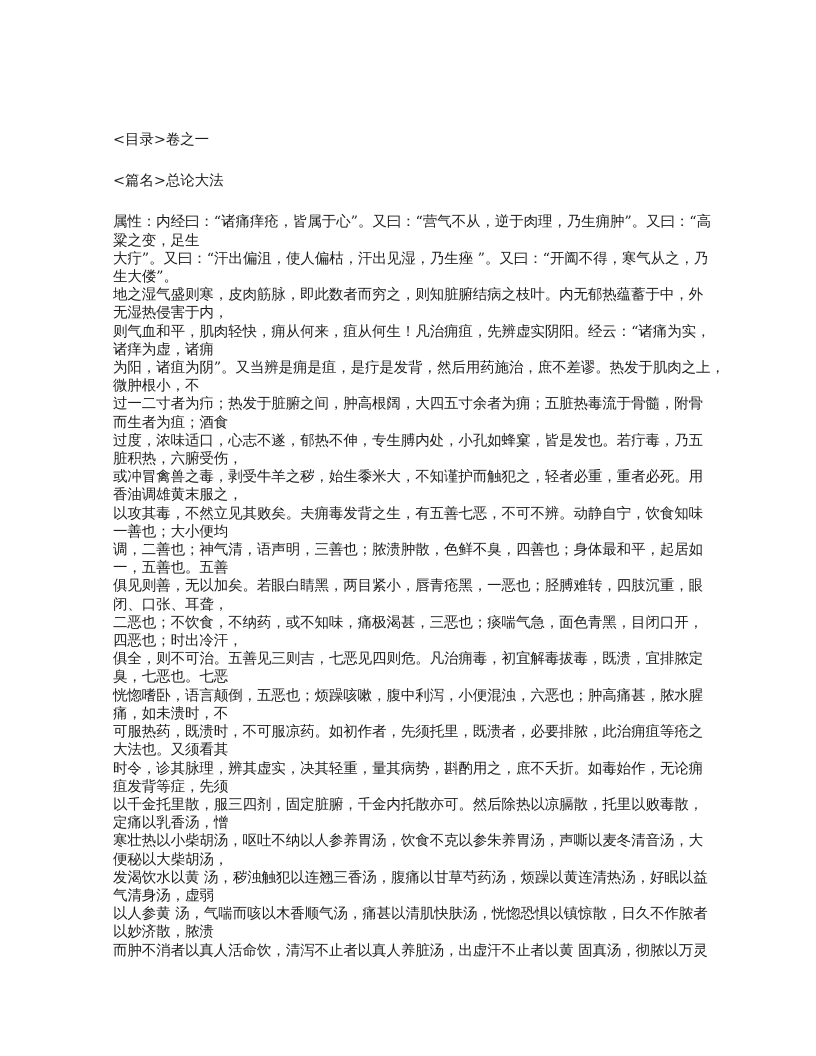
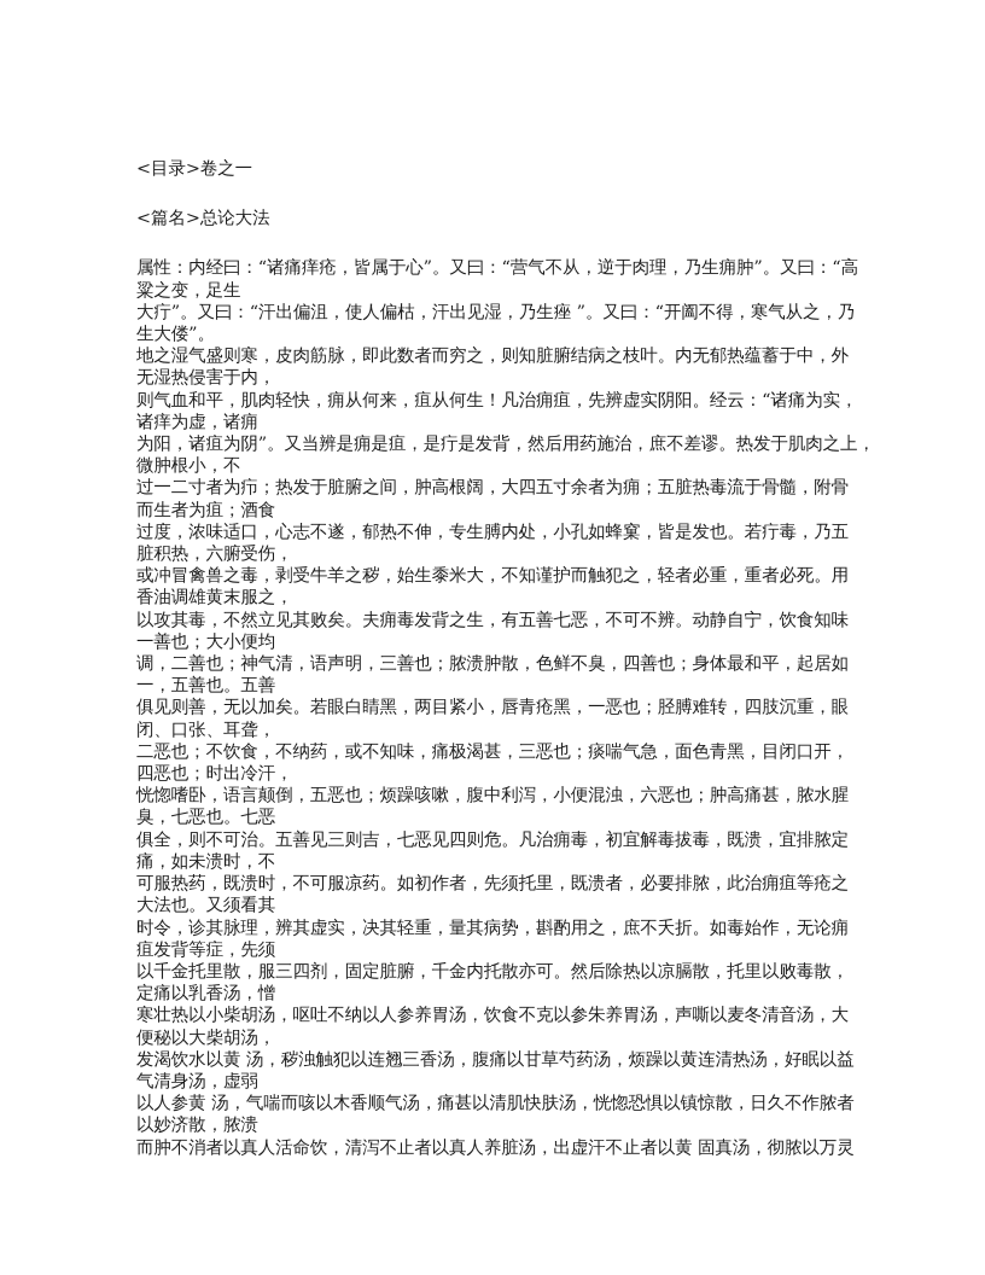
  <目录>卷之一
  <篇名>总论大法
  属性：内经曰：“诸痛痒疮，皆属于心”。又曰：“营气不从，逆于肉理，乃生痈肿”。又曰：“高
  粱之变，足生
  大疔”。又曰：“汗出偏沮，使人偏枯，汗出见湿，乃生痤 ”。又曰：“开阖不得，寒气从之，乃
  生大偻”。
  地之湿气盛则寒，皮肉筋脉，即此数者而穷之，则知脏腑结病之枝叶。内无郁热蕴蓄于中，外
  无湿热侵害于内，
  则气血和平，肌肉轻快，痈从何来，疽从何生！凡治痈疽，先辨虚实阴阳。经云：“诸痛为实，
  诸痒为虚，诸痈
  为阳，诸疽为阴”。又当辨是痈是疽，是疔是发背，然后用药施治，庶不差谬。热发于肌肉之上，
  微肿根小，不
  过一二寸者为疖；热发于脏腑之间，肿高根阔，大四五寸余者为痈；五脏热毒流于骨髓，附骨
  而生者为疽；酒食
  过度，浓味适口，心志不遂，郁热不伸，专生膊内处，小孔如蜂窠，皆是发也。若疔毒，乃五
  脏积热，六腑受伤，
  或冲冒禽兽之毒，剥受牛羊之秽，始生黍米大，不知谨护而触犯之，轻者必重，重者必死。用
  香油调雄黄末服之，
  以攻其毒，不然立见其败矣。夫痈毒发背之生，有五善七恶，不可不辨。动静自宁，饮食知味
  一善也；大小便均
  调，二善也；神气清，语声明，三善也；脓溃肿散，色鲜不臭，四善也；身体最和平，起居如
  一，五善也。五善
  俱见则善，无以加矣。若眼白睛黑，两目紧小，唇青疮黑，一恶也；胫膊难转，四肢沉重，眼
  闭、口张、耳聋，
  二恶也；不饮食，不纳药，或不知味，痛极渴甚，三恶也；痰喘气急，面色青黑，目闭口开，
  四恶也；时出冷汗，
- 俱全，则不可治。五善见三则吉，七恶见四则危。凡治痈毒，初宜解毒拔毒，既溃，宜排脓定
+ 恍惚嗜卧，语言颠倒，五恶也；烦躁咳嗽，腹中利泻，小便混浊，六恶也；肿高痛甚，脓水腥
  臭，七恶也。七恶
- 恍惚嗜卧，语言颠倒，五恶也；烦躁咳嗽，腹中利泻，小便混浊，六恶也；肿高痛甚，脓水腥
+ 俱全，则不可治。五善见三则吉，七恶见四则危。凡治痈毒，初宜解毒拔毒，既溃，宜排脓定
  痛，如未溃时，不
  可服热药，既溃时，不可服凉药。如初作者，先须托里，既溃者，必要排脓，此治痈疽等疮之
  大法也。又须看其
  时令，诊其脉理，辨其虚实，决其轻重，量其病势，斟酌用之，庶不夭折。如毒始作，无论痈
  疽发背等症，先须
  以千金托里散，服三四剂，固定脏腑，千金内托散亦可。然后除热以凉膈散，托里以败毒散，
  定痛以乳香汤，憎
  寒壮热以小柴胡汤，呕吐不纳以人参养胃汤，饮食不克以参朱养胃汤，声嘶以麦冬清音汤，大
  便秘以大柴胡汤，
  发渴饮水以黄 汤，秽浊触犯以连翘三香汤，腹痛以甘草芍药汤，烦躁以黄连清热汤，好眠以益
  气清身汤，虚弱
  以人参黄 汤，气喘而咳以木香顺气汤，痛甚以清肌快肤汤，恍惚恐惧以镇惊散，日久不作脓者
  以妙济散，脓溃
  而肿不消者以真人活命饮，清泻不止者以真人养脏汤，出虚汗不止者以黄 固真汤，彻脓以万灵
